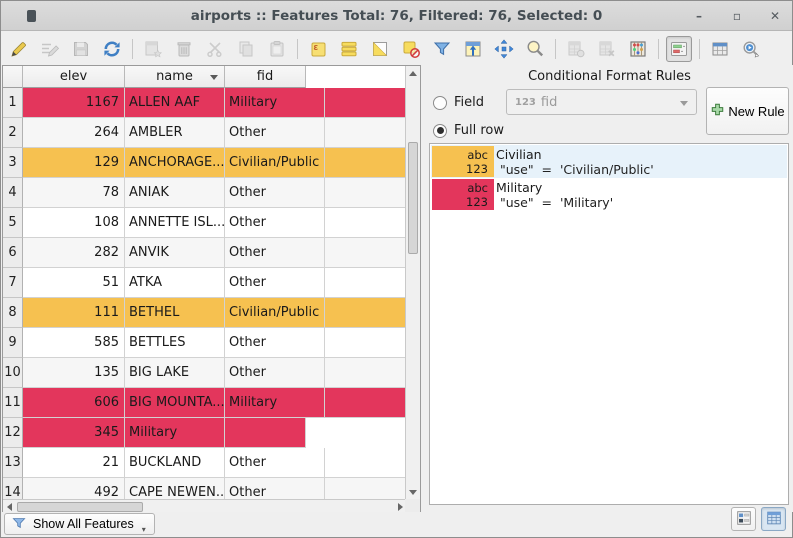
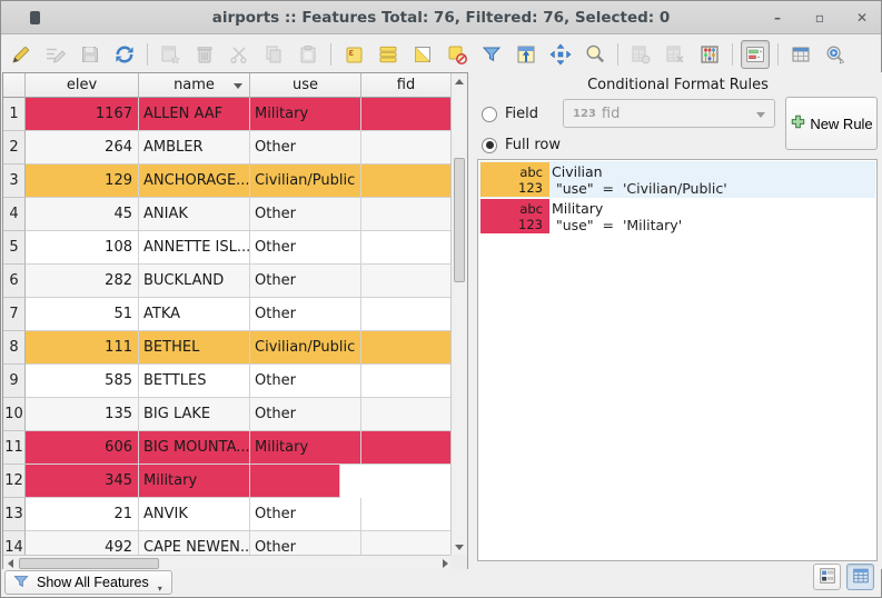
  airports :: Features Total: 76, Filtered: 76, Selected: 0
  –
  ▫
  ✕
  ε
  elev
  name
+ use
  fid
  1
  1167
  ALLEN AAF
  Military
  2
  264
  AMBLER
  Other
  3
  129
  ANCHORAGE...
  Civilian/Public
  4
- 78
+ 45
  ANIAK
  Other
  5
  108
  ANNETTE ISL...
  Other
  6
  282
- ANVIK
+ BUCKLAND
  Other
  7
  51
  ATKA
  Other
  8
  111
  BETHEL
  Civilian/Public
  9
  585
  BETTLES
  Other
  10
  135
  BIG LAKE
  Other
  11
  606
  BIG MOUNTA...
  Military
  12
  345
  Military
  13
  21
- BUCKLAND
+ ANVIK
  Other
  14
  492
  CAPE NEWEN..
  Other
  Conditional Format Rules
  Field
  123
  fid
  New Rule
  Full row
  abc
  123
  Civilian
  "use" = 'Civilian/Public'
  abc
  123
  Military
  "use" = 'Military'
  Show All Features
  ▾
